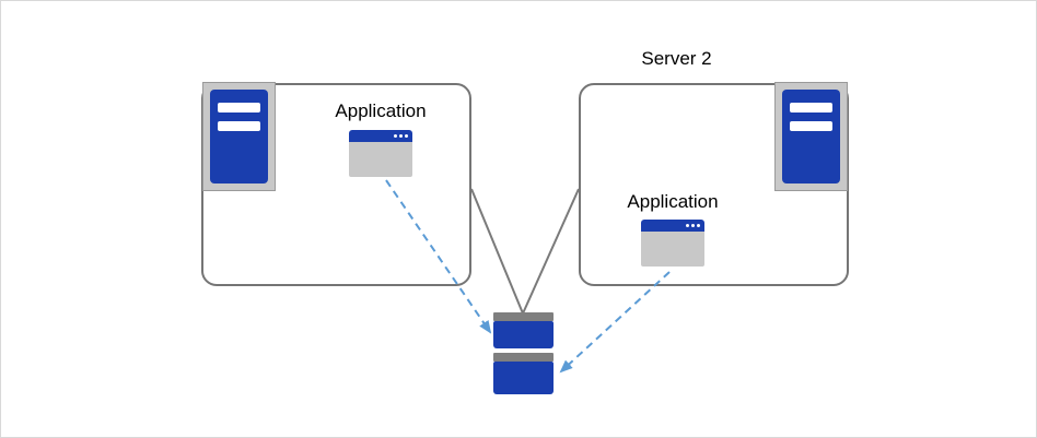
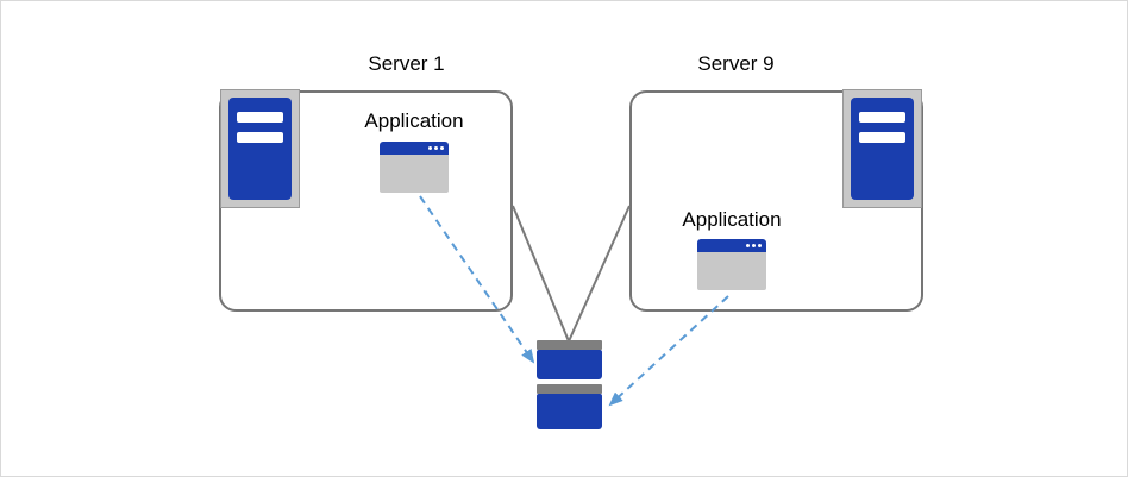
+ Server 1
- Server 2
+ Server 9
  Application
  Application
